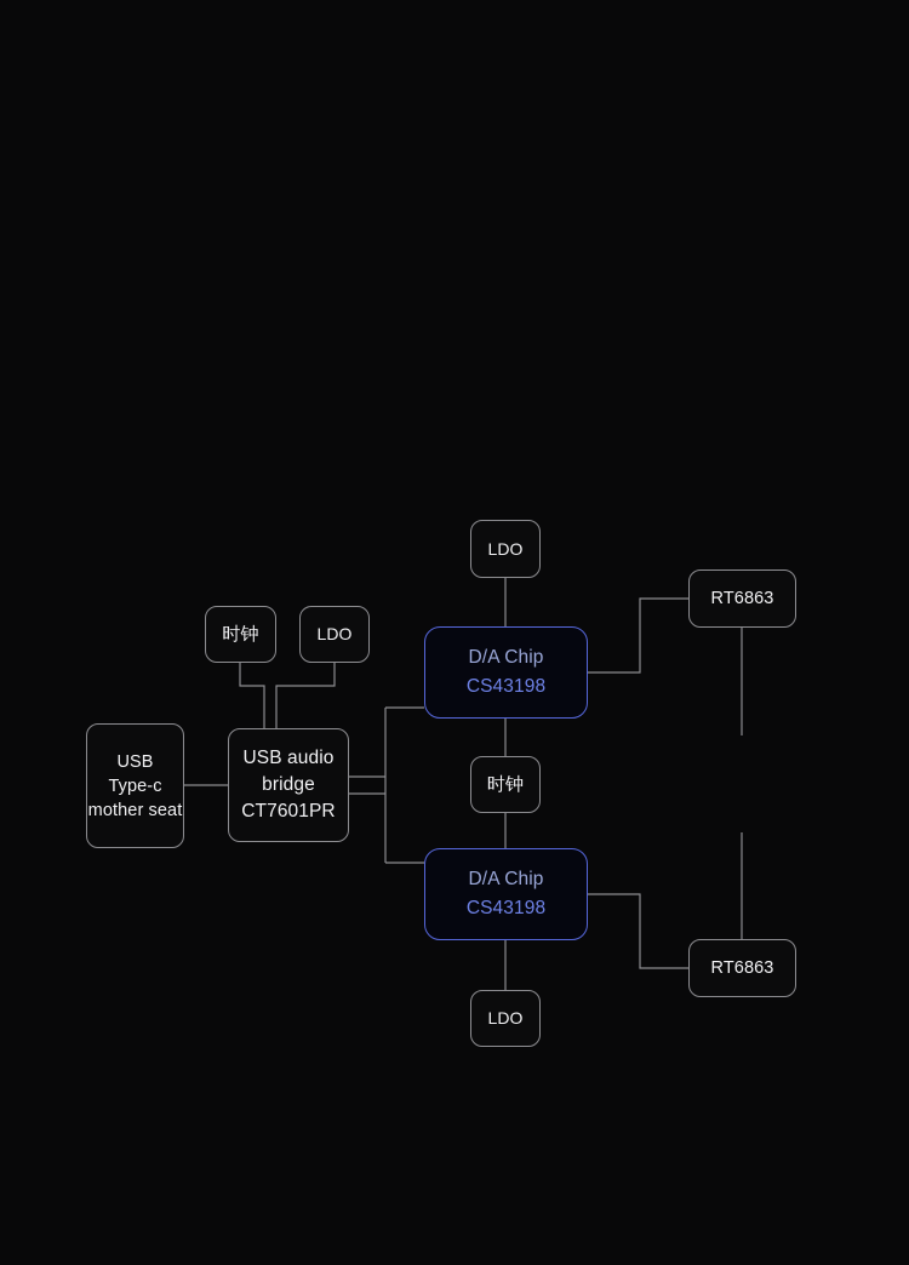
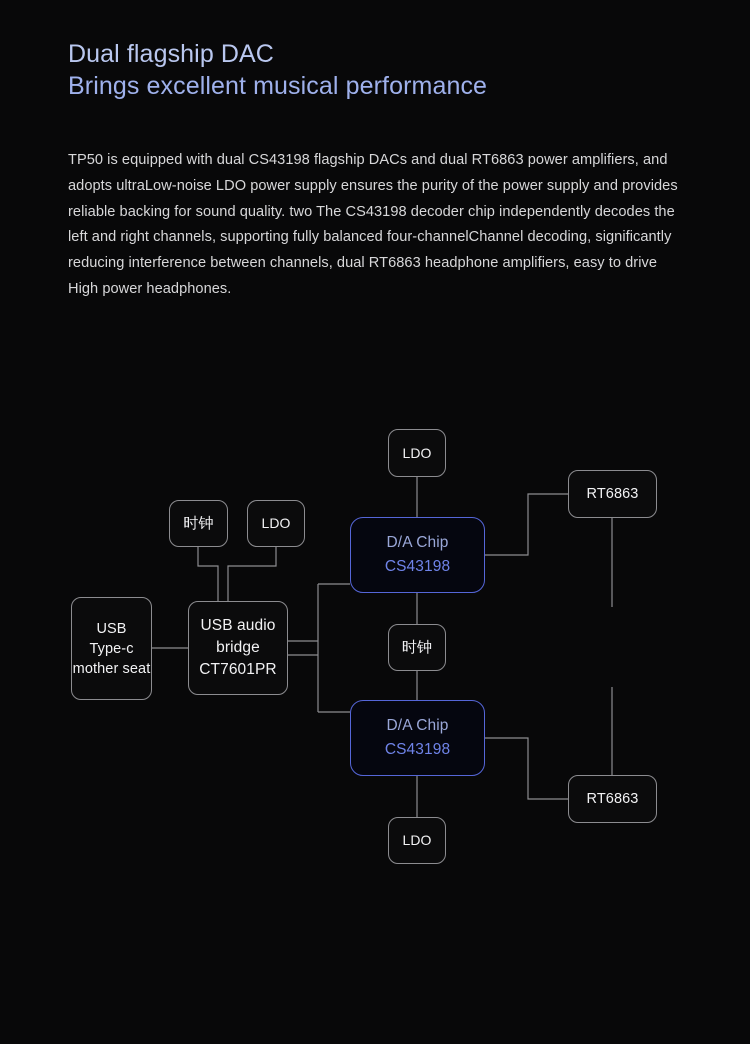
+ Dual flagship DAC
+ Brings excellent musical performance
+ TP50 is equipped with dual CS43198 flagship DACs and dual RT6863 power amplifiers, and adopts ultraLow-noise LDO power supply ensures the purity of the power supply and provides reliable backing for sound quality. two The CS43198 decoder chip independently decodes the left and right channels, supporting fully balanced four-channelChannel decoding, significantly reducing interference between channels, dual RT6863 headphone amplifiers, easy to drive High power headphones.
  USB
  Type-c
  mother seat
  USB audio
  bridge
  CT7601PR
  时钟
  LDO
  LDO
  D/A Chip
  CS43198
  时钟
  D/A Chip
  CS43198
  LDO
  RT6863
  RT6863
